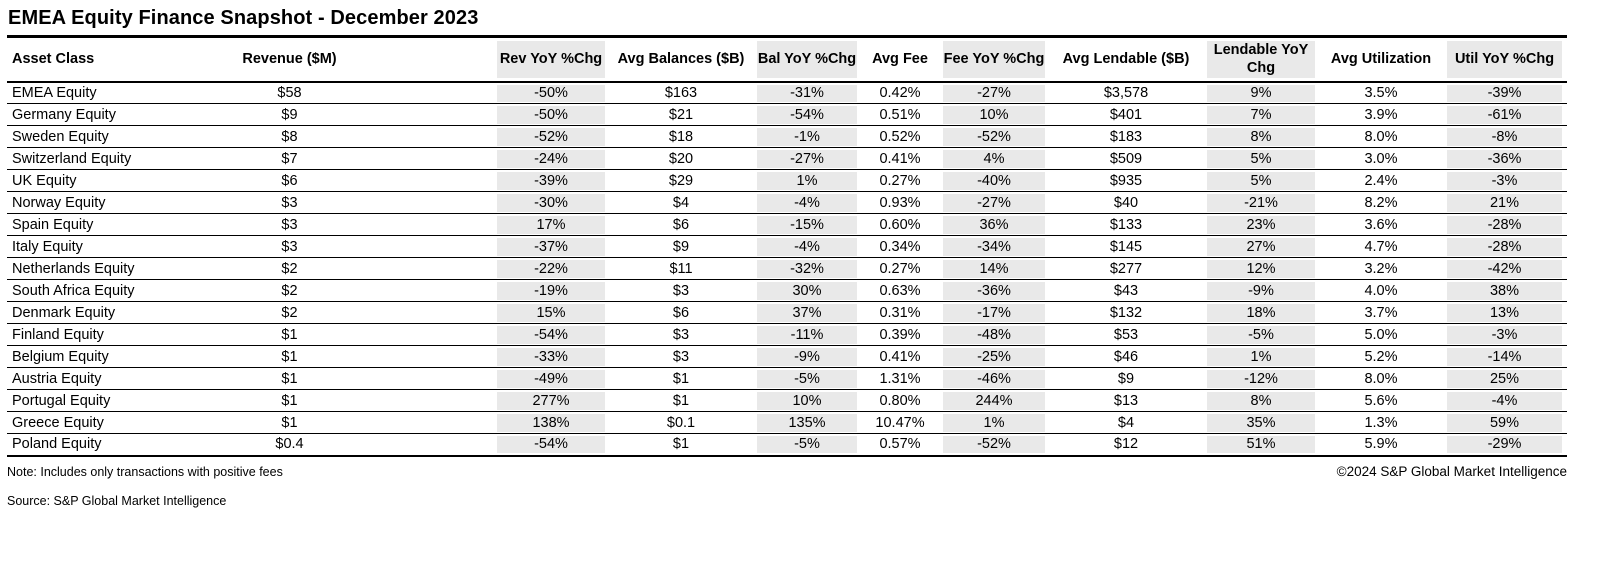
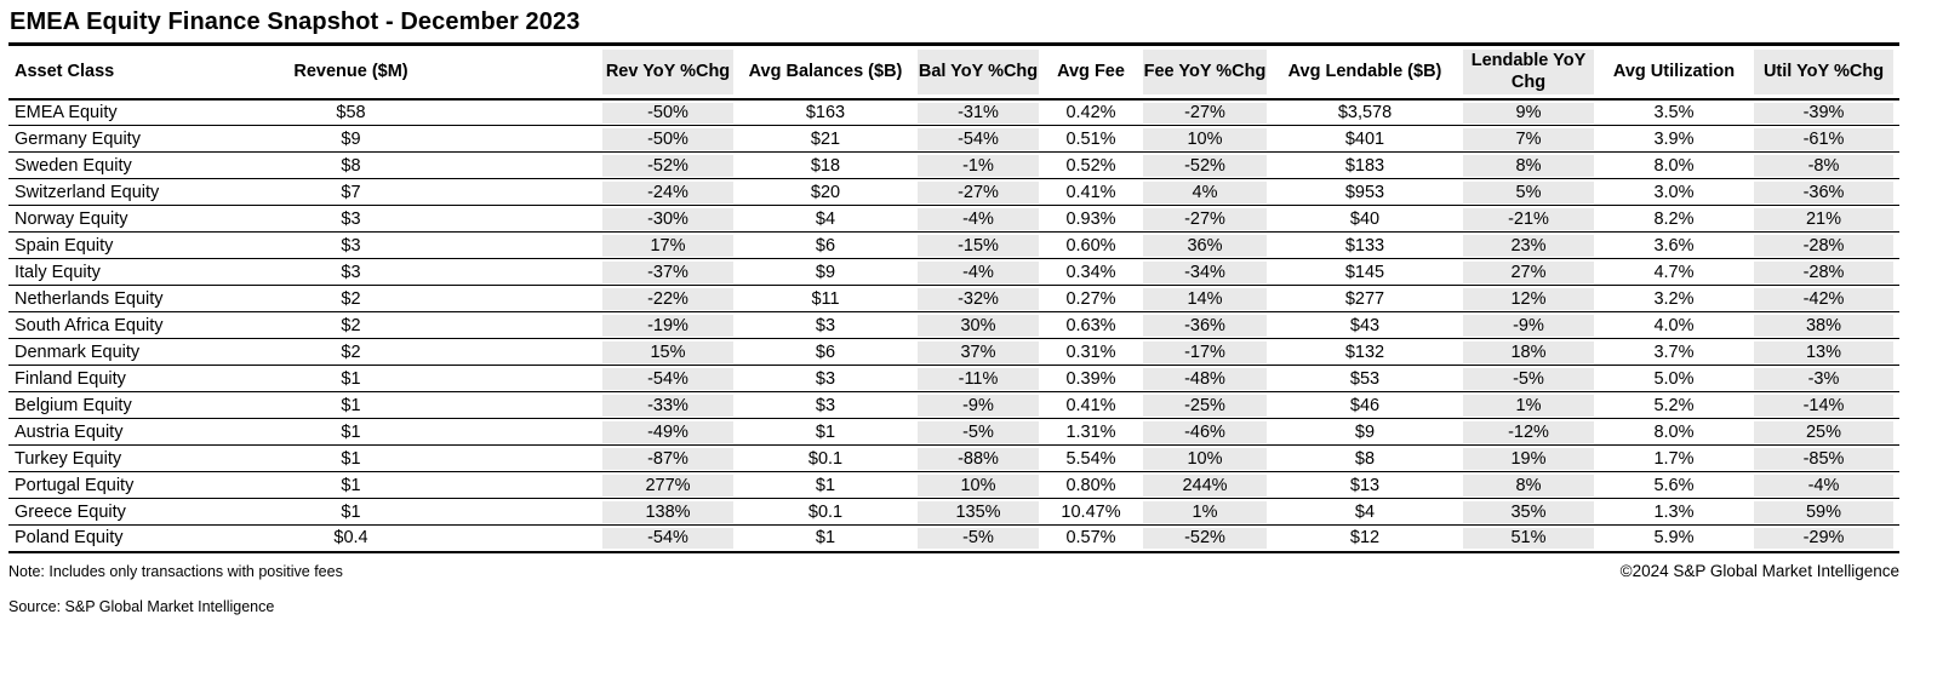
  EMEA Equity Finance Snapshot - December 2023
  Asset Class	Revenue ($M)		Rev YoY %Chg	Avg Balances ($B)	Bal YoY %Chg	Avg Fee	Fee YoY %Chg	Avg Lendable ($B)	Lendable YoY Chg	Avg Utilization	Util YoY %Chg
  EMEA Equity	$58		-50%	$163	-31%	0.42%	-27%	$3,578	9%	3.5%	-39%
  Germany Equity	$9		-50%	$21	-54%	0.51%	10%	$401	7%	3.9%	-61%
  Sweden Equity	$8		-52%	$18	-1%	0.52%	-52%	$183	8%	8.0%	-8%
- Switzerland Equity	$7		-24%	$20	-27%	0.41%	4%	$509	5%	3.0%	-36%
+ Switzerland Equity	$7		-24%	$20	-27%	0.41%	4%	$953	5%	3.0%	-36%
- UK Equity	$6		-39%	$29	1%	0.27%	-40%	$935	5%	2.4%	-3%
  Norway Equity	$3		-30%	$4	-4%	0.93%	-27%	$40	-21%	8.2%	21%
  Spain Equity	$3		17%	$6	-15%	0.60%	36%	$133	23%	3.6%	-28%
  Italy Equity	$3		-37%	$9	-4%	0.34%	-34%	$145	27%	4.7%	-28%
  Netherlands Equity	$2		-22%	$11	-32%	0.27%	14%	$277	12%	3.2%	-42%
  South Africa Equity	$2		-19%	$3	30%	0.63%	-36%	$43	-9%	4.0%	38%
  Denmark Equity	$2		15%	$6	37%	0.31%	-17%	$132	18%	3.7%	13%
  Finland Equity	$1		-54%	$3	-11%	0.39%	-48%	$53	-5%	5.0%	-3%
  Belgium Equity	$1		-33%	$3	-9%	0.41%	-25%	$46	1%	5.2%	-14%
  Austria Equity	$1		-49%	$1	-5%	1.31%	-46%	$9	-12%	8.0%	25%
+ Turkey Equity	$1		-87%	$0.1	-88%	5.54%	10%	$8	19%	1.7%	-85%
  Portugal Equity	$1		277%	$1	10%	0.80%	244%	$13	8%	5.6%	-4%
  Greece Equity	$1		138%	$0.1	135%	10.47%	1%	$4	35%	1.3%	59%
  Poland Equity	$0.4		-54%	$1	-5%	0.57%	-52%	$12	51%	5.9%	-29%
  Note: Includes only transactions with positive fees
  ©2024 S&P Global Market Intelligence
  Source: S&P Global Market Intelligence
